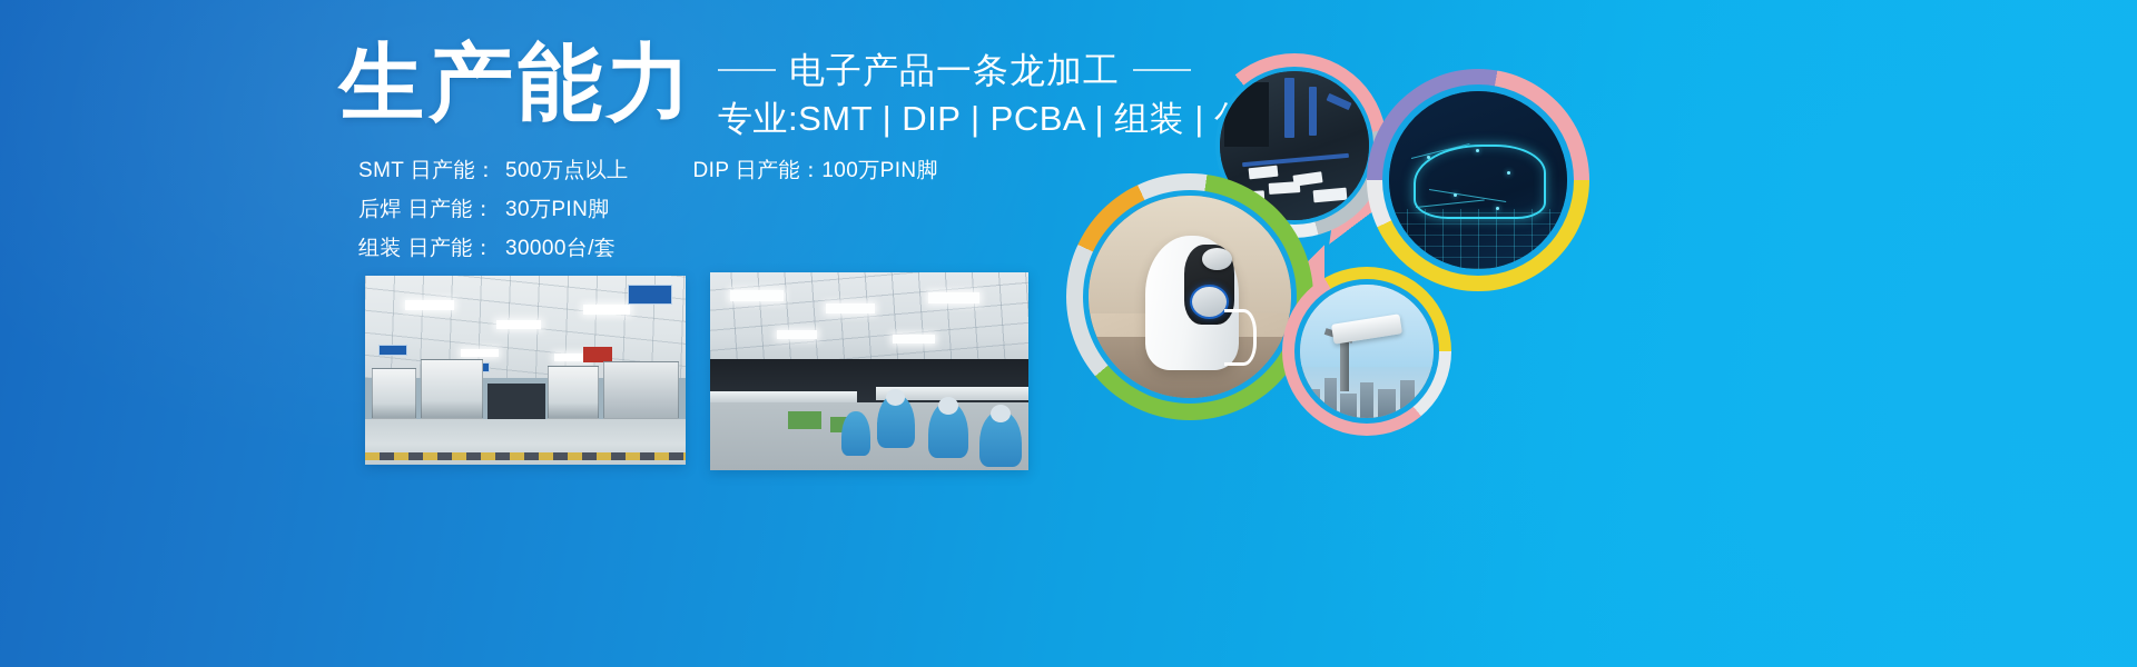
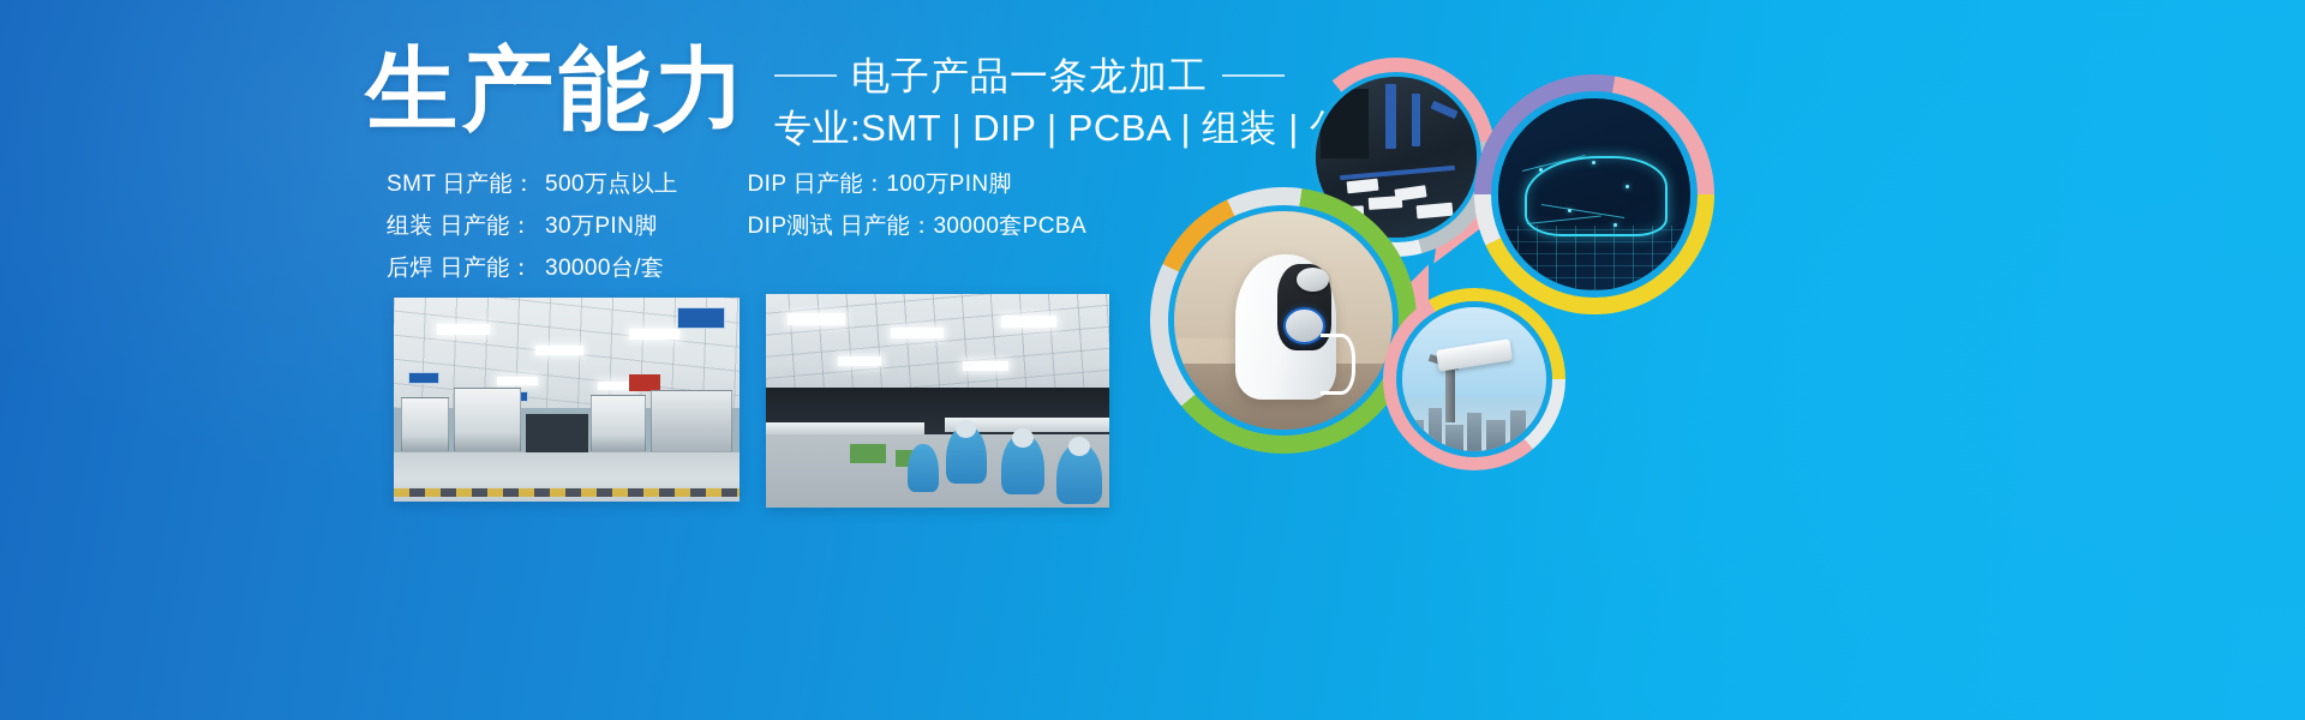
  生产能力
  电子产品一条龙加工
  专业:SMT | DIP | PCBA | 组装 |
  SMT 日产能：
  500万点以上
- 后焊 日产能：
+ 组装 日产能：
  30万PIN脚
- 组装 日产能：
+ 后焊 日产能：
  30000台/套
  DIP 日产能：100万PIN脚
+ DIP测试 日产能：30000套PCBA
